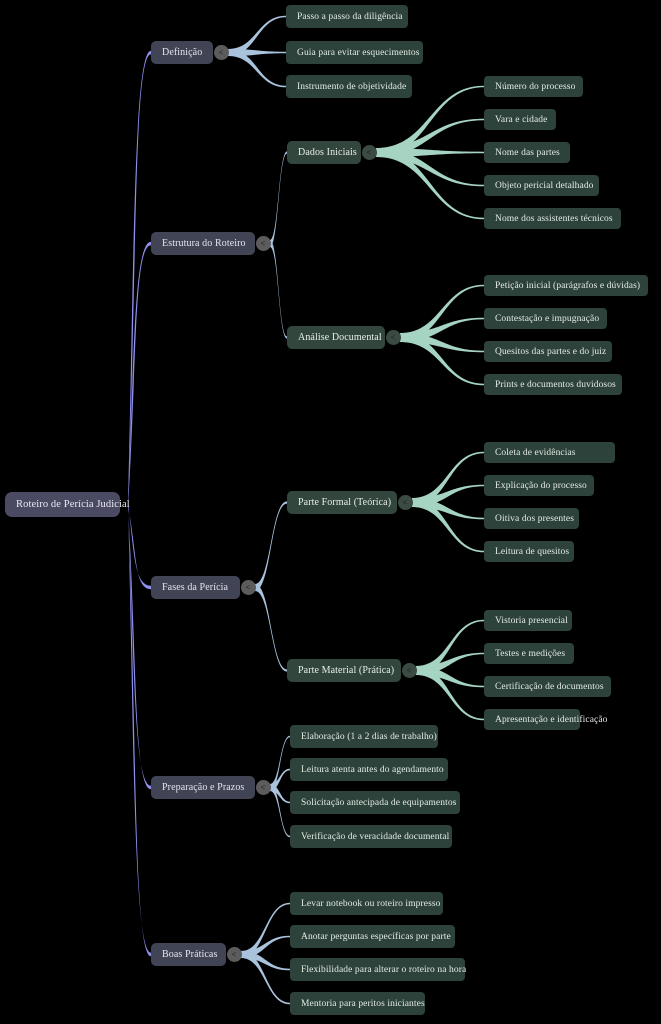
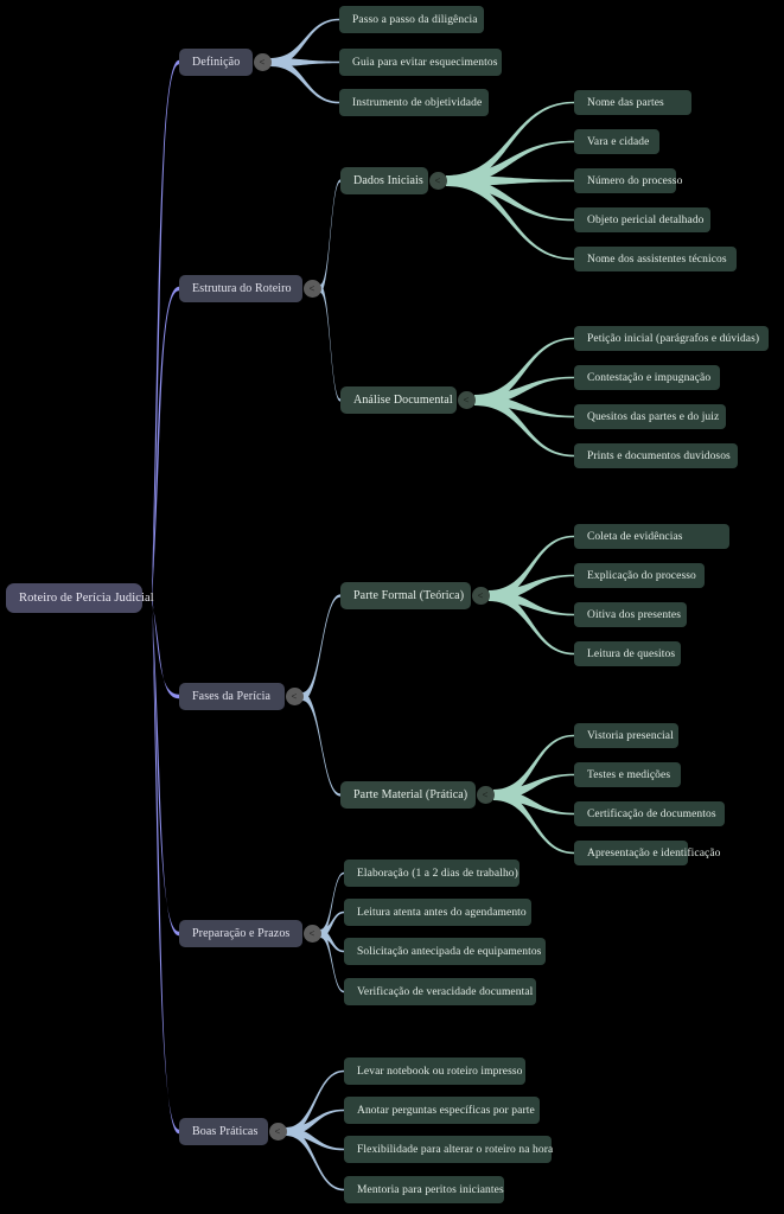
  Roteiro de Perícia Judicial
  Definição
  <
  Passo a passo da diligência
  Guia para evitar esquecimentos
  Instrumento de objetividade
  Estrutura do Roteiro
  <
  Dados Iniciais
  <
- Número do processo
+ Nome das partes
  Vara e cidade
- Nome das partes
+ Número do processo
  Objeto pericial detalhado
  Nome dos assistentes técnicos
  Análise Documental
  <
  Petição inicial (parágrafos e dúvidas)
  Contestação e impugnação
  Quesitos das partes e do juiz
  Prints e documentos duvidosos
  Fases da Perícia
  <
  Parte Formal (Teórica)
  <
  Coleta de evidências
  Explicação do processo
  Oitiva dos presentes
  Leitura de quesitos
  Parte Material (Prática)
  <
  Vistoria presencial
  Testes e medições
  Certificação de documentos
  Apresentação e identificação
  Preparação e Prazos
  <
  Elaboração (1 a 2 dias de trabalho)
  Leitura atenta antes do agendamento
  Solicitação antecipada de equipamentos
  Verificação de veracidade documental
  Boas Práticas
  <
  Levar notebook ou roteiro impresso
  Anotar perguntas específicas por parte
  Flexibilidade para alterar o roteiro na hora
  Mentoria para peritos iniciantes
